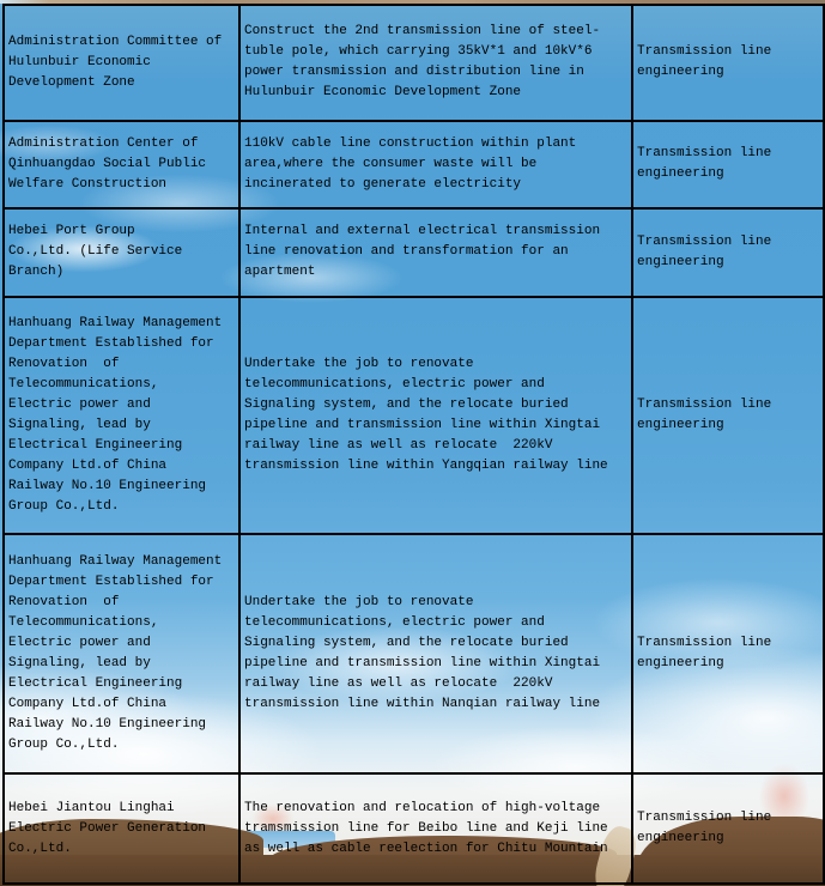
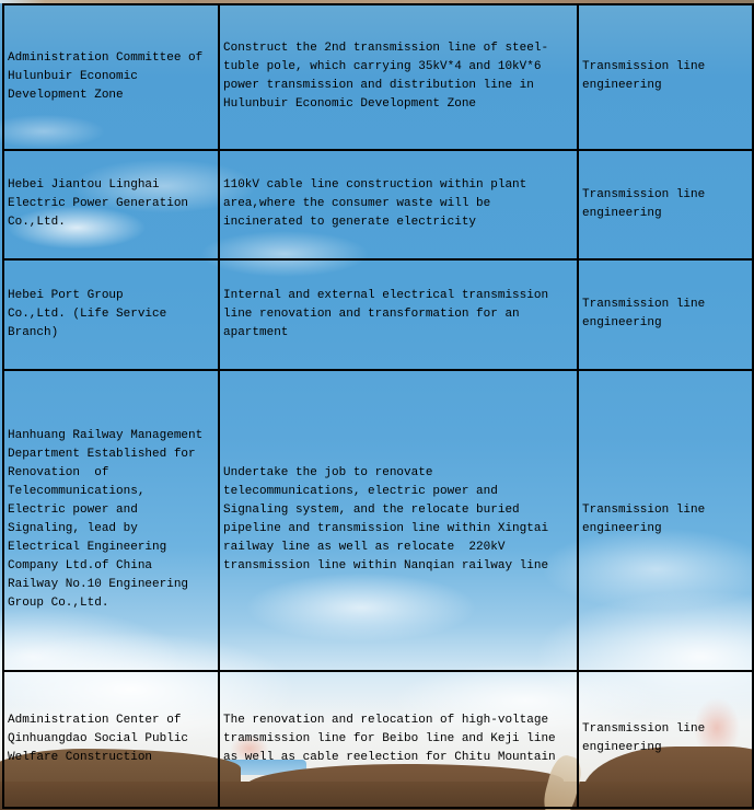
- Administration Committee of Hulunbuir Economic Development Zone	Construct the 2nd transmission line of steel- tuble pole, which carrying 35kV*1 and 10kV*6 power transmission and distribution line in Hulunbuir Economic Development Zone	Transmission line engineering
+ Administration Committee of Hulunbuir Economic Development Zone	Construct the 2nd transmission line of steel- tuble pole, which carrying 35kV*4 and 10kV*6 power transmission and distribution line in Hulunbuir Economic Development Zone	Transmission line engineering
- Administration Center of Qinhuangdao Social Public Welfare Construction	110kV cable line construction within plant area,where the consumer waste will be incinerated to generate electricity	Transmission line engineering
+ Hebei Jiantou Linghai Electric Power Generation Co.,Ltd.	110kV cable line construction within plant area,where the consumer waste will be incinerated to generate electricity	Transmission line engineering
  Hebei Port Group Co.,Ltd. (Life Service Branch)	Internal and external electrical transmission line renovation and transformation for an apartment	Transmission line engineering
- Hanhuang Railway Management Department Established for Renovation of Telecommunications, Electric power and Signaling, lead by Electrical Engineering Company Ltd.of China Railway No.10 Engineering Group Co.,Ltd.	Undertake the job to renovate telecommunications, electric power and Signaling system, and the relocate buried pipeline and transmission line within Xingtai railway line as well as relocate 220kV transmission line within Yangqian railway line	Transmission line engineering
  Hanhuang Railway Management Department Established for Renovation of Telecommunications, Electric power and Signaling, lead by Electrical Engineering Company Ltd.of China Railway No.10 Engineering Group Co.,Ltd.	Undertake the job to renovate telecommunications, electric power and Signaling system, and the relocate buried pipeline and transmission line within Xingtai railway line as well as relocate 220kV transmission line within Nanqian railway line	Transmission line engineering
- Hebei Jiantou Linghai Electric Power Generation Co.,Ltd.	The renovation and relocation of high-voltage tramsmission line for Beibo line and Keji line as well as cable reelection for Chitu Mountain	Transmission line engineering
+ Administration Center of Qinhuangdao Social Public Welfare Construction	The renovation and relocation of high-voltage tramsmission line for Beibo line and Keji line as well as cable reelection for Chitu Mountain	Transmission line engineering
